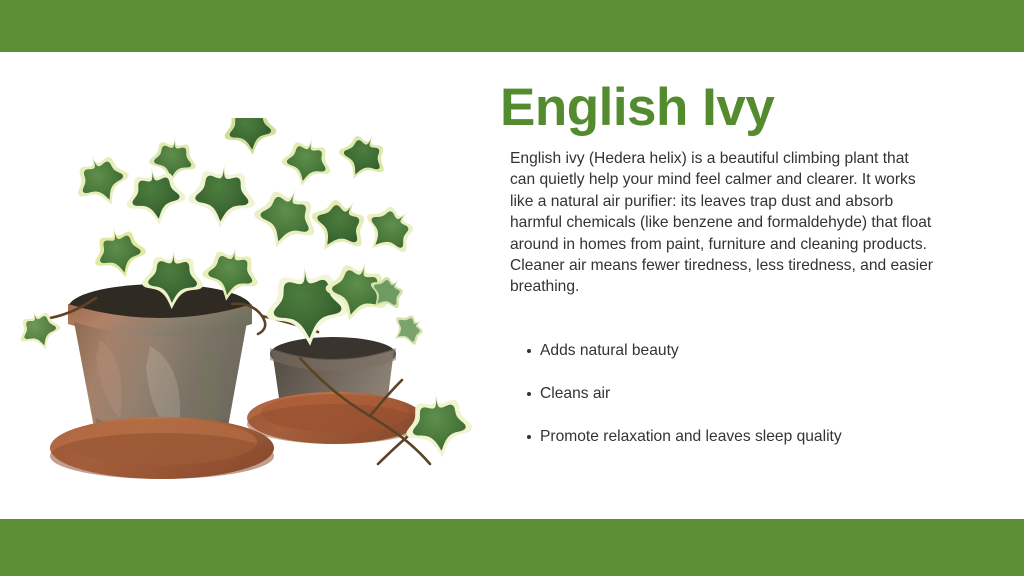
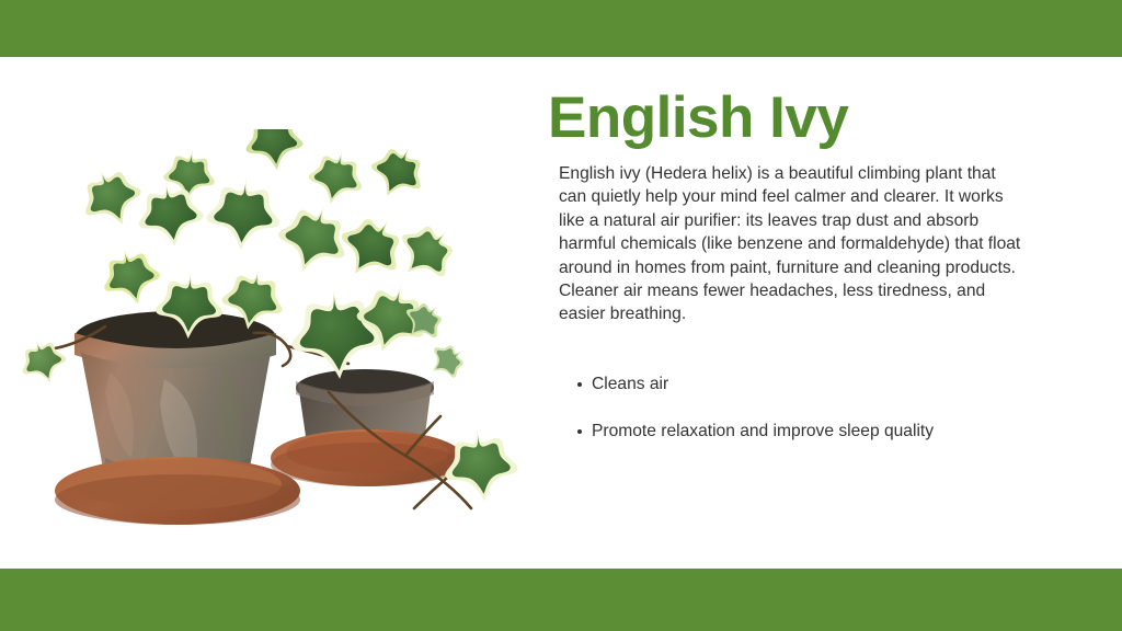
  English Ivy
- English ivy (Hedera helix) is a beautiful climbing plant that can quietly help your mind feel calmer and clearer. It works like a natural air purifier: its leaves trap dust and absorb harmful chemicals (like benzene and formaldehyde) that float around in homes from paint, furniture and cleaning products. Cleaner air means fewer tiredness, less tiredness, and easier breathing.
+ English ivy (Hedera helix) is a beautiful climbing plant that can quietly help your mind feel calmer and clearer. It works like a natural air purifier: its leaves trap dust and absorb harmful chemicals (like benzene and formaldehyde) that float around in homes from paint, furniture and cleaning products. Cleaner air means fewer headaches, less tiredness, and easier breathing.
- Adds natural beauty
  Cleans air
- Promote relaxation and leaves sleep quality
+ Promote relaxation and improve sleep quality
